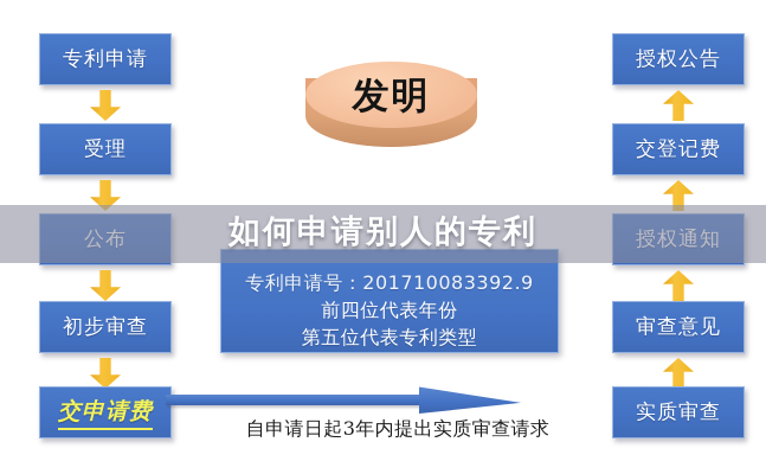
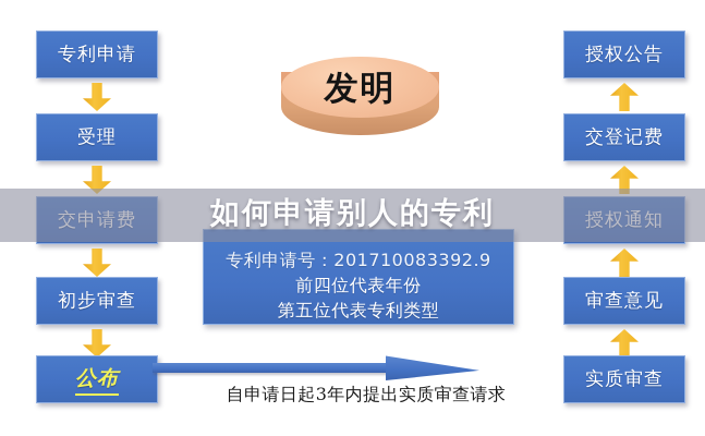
  专利申请
  受理
- 公布
+ 交申请费
  初步审查
- 交申请费
+ 公布
  授权公告
  交登记费
  授权通知
  审查意见
  实质审查
  发明
  专利申请号：201710083392.9
  前四位代表年份
  第五位代表专利类型
  自申请日起3年内提出实质审查请求
  如何申请别人的专利
